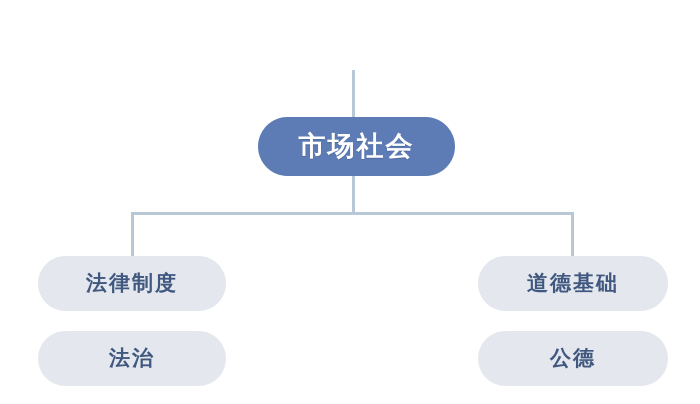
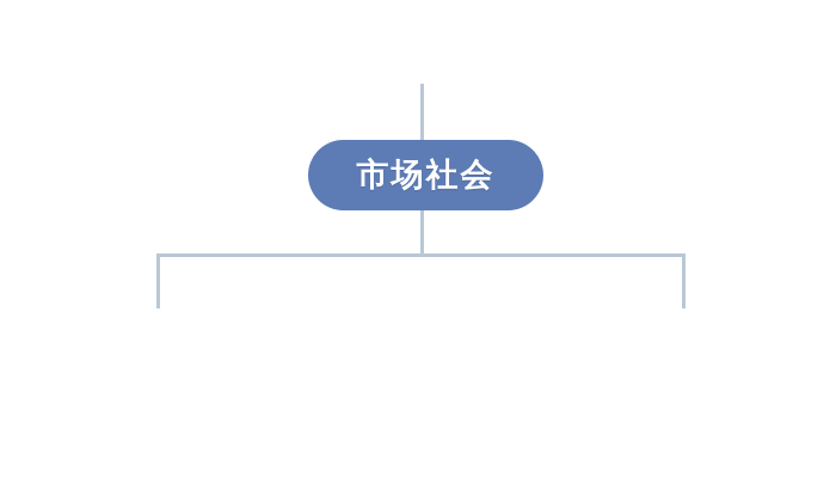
  市场社会
- 法律制度
- 道德基础
- 法治
- 公德
